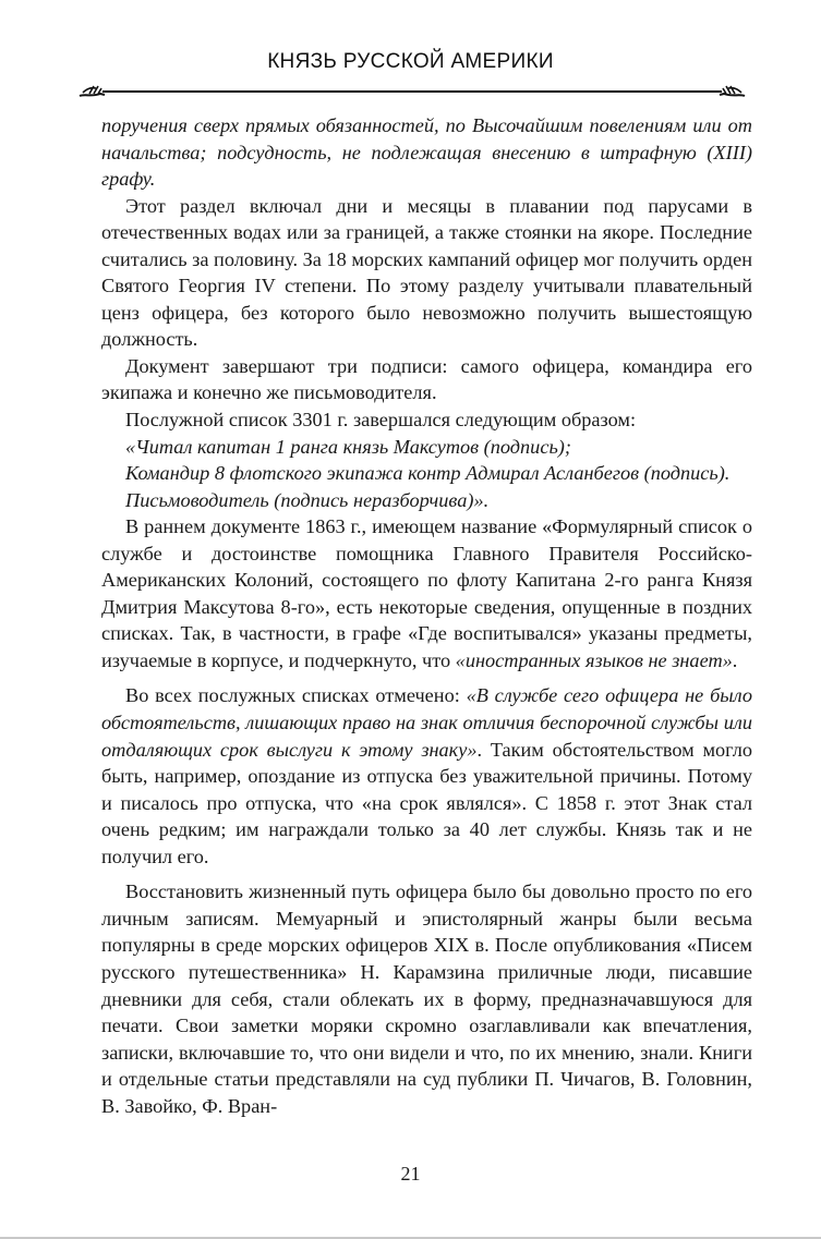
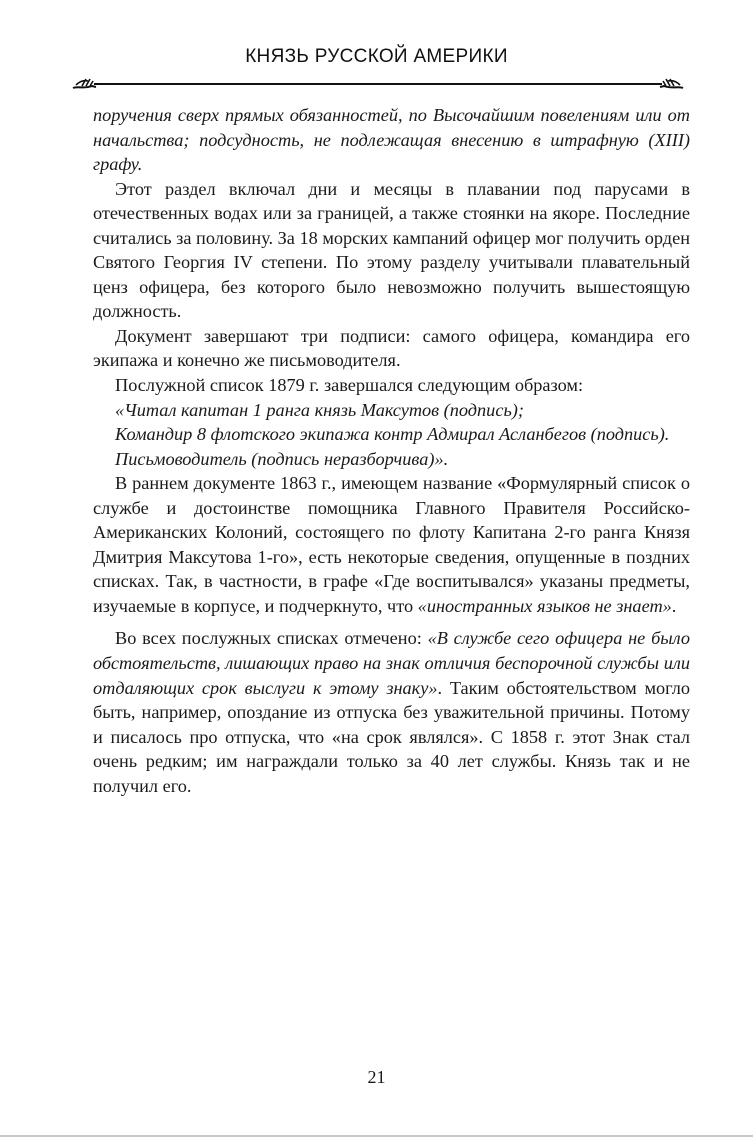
  КНЯЗЬ РУССКОЙ АМЕРИКИ
  поручения сверх прямых обязанностей, по Высочайшим повелениям или от начальства; подсудность, не подлежащая внесению в штрафную (XIII) графу.
  Этот раздел включал дни и месяцы в плавании под парусами в отечественных водах или за границей, а также стоянки на якоре. Последние считались за половину. За 18 морских кампаний офицер мог получить орден Святого Георгия IV степени. По этому разделу учитывали плавательный ценз офицера, без которого было невозможно получить вышестоящую должность.
  Документ завершают три подписи: самого офицера, командира его экипажа и конечно же письмоводителя.
- Послужной список 3301 г. завершался следующим образом:
+ Послужной список 1879 г. завершался следующим образом:
  «Читал капитан 1 ранга князь Максутов (подпись);
  Командир 8 флотского экипажа контр Адмирал Асланбегов (подпись).
  Письмоводитель (подпись неразборчива)».
- В раннем документе 1863 г., имеющем название «Формулярный список о службе и достоинстве помощника Главного Правителя Российско-Американских Колоний, состоящего по флоту Капитана 2-го ранга Князя Дмитрия Максутова 8-го», есть некоторые сведения, опущенные в поздних списках. Так, в частности, в графе «Где воспитывался» указаны предметы, изучаемые в корпусе, и подчеркнуто, что «иностранных языков не знает».
+ В раннем документе 1863 г., имеющем название «Формулярный список о службе и достоинстве помощника Главного Правителя Российско-Американских Колоний, состоящего по флоту Капитана 2-го ранга Князя Дмитрия Максутова 1-го», есть некоторые сведения, опущенные в поздних списках. Так, в частности, в графе «Где воспитывался» указаны предметы, изучаемые в корпусе, и подчеркнуто, что «иностранных языков не знает».
  Во всех послужных списках отмечено: «В службе сего офицера не было обстоятельств, лишающих право на знак отличия беспорочной службы или отдаляющих срок выслуги к этому знаку». Таким обстоятельством могло быть, например, опоздание из отпуска без уважительной причины. Потому и писалось про отпуска, что «на срок являлся». С 1858 г. этот Знак стал очень редким; им награждали только за 40 лет службы. Князь так и не получил его.
- Восстановить жизненный путь офицера было бы довольно просто по его личным записям. Мемуарный и эпистолярный жанры были весьма популярны в среде морских офицеров XIX в. После опубликования «Писем русского путешественника» Н. Карамзина приличные люди, писавшие дневники для себя, стали облекать их в форму, предназначавшуюся для печати. Свои заметки моряки скромно озаглавливали как впечатления, записки, включавшие то, что они видели и что, по их мнению, знали. Книги и отдельные статьи представляли на суд публики П. Чичагов, В. Головнин, В. Завойко, Ф. Вран-
  21
